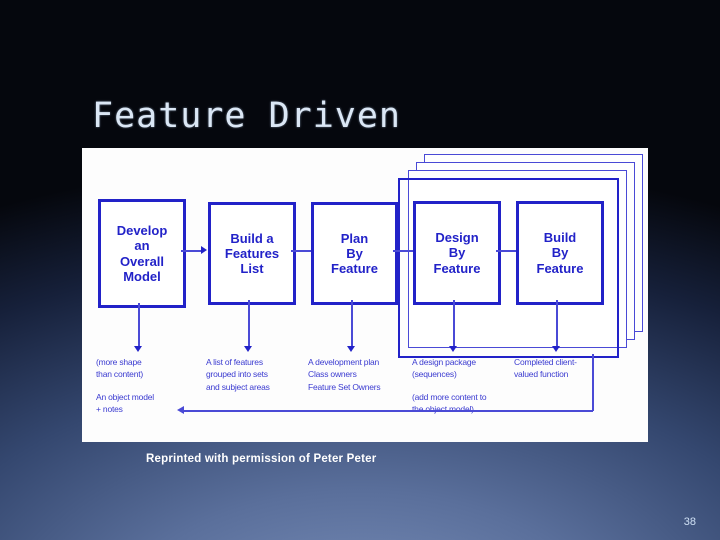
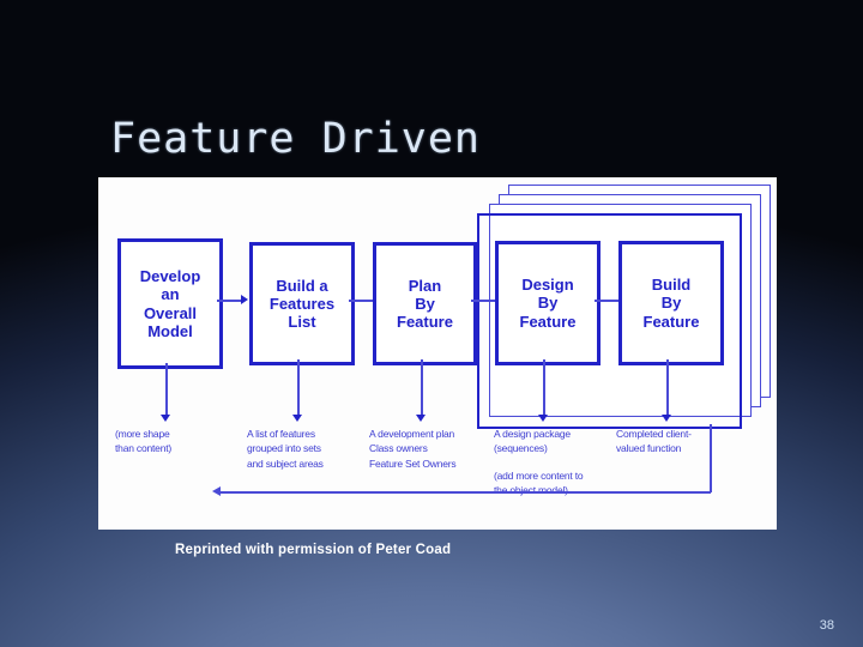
  Feature Driven
  Develop
  an
  Overall
  Model
  Build a
  Features
  List
  Plan
  By
  Feature
  Design
  By
  Feature
  Build
  By
  Feature
  (more shape
  than content)
- An object model
- + notes
  A list of features
  grouped into sets
  and subject areas
  A development plan
  Class owners
  Feature Set Owners
  A design package
  (sequences)
  (add more content to
  Completed client-
  valued function
- Reprinted with permission of Peter Peter
+ Reprinted with permission of Peter Coad
  38
